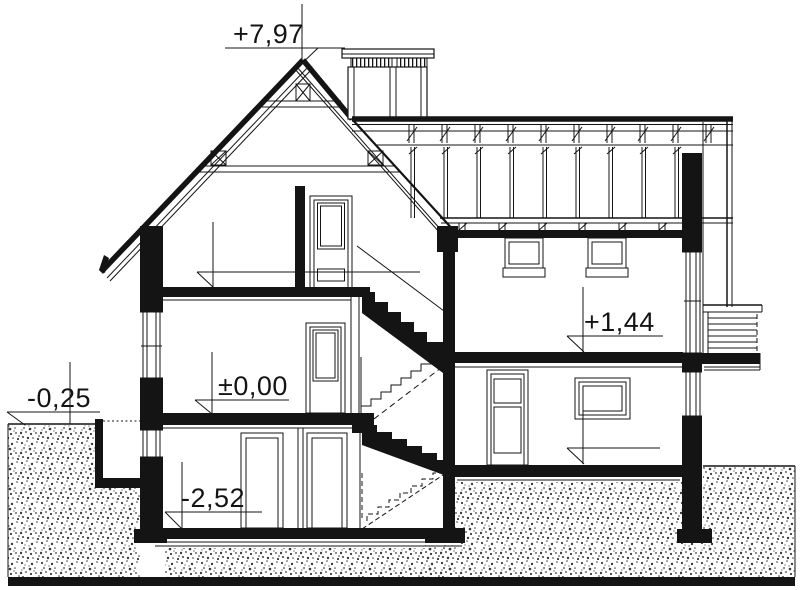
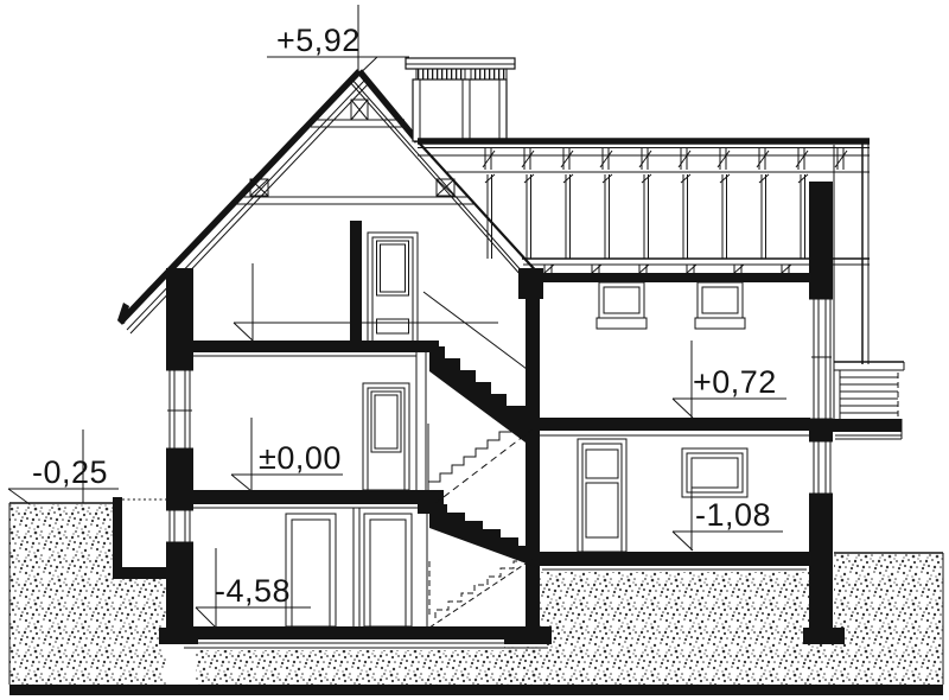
- +7,97
+ +5,92
  ±0,00
- -2,52
+ -4,58
  -0,25
- +1,44
+ +0,72
+ -1,08
